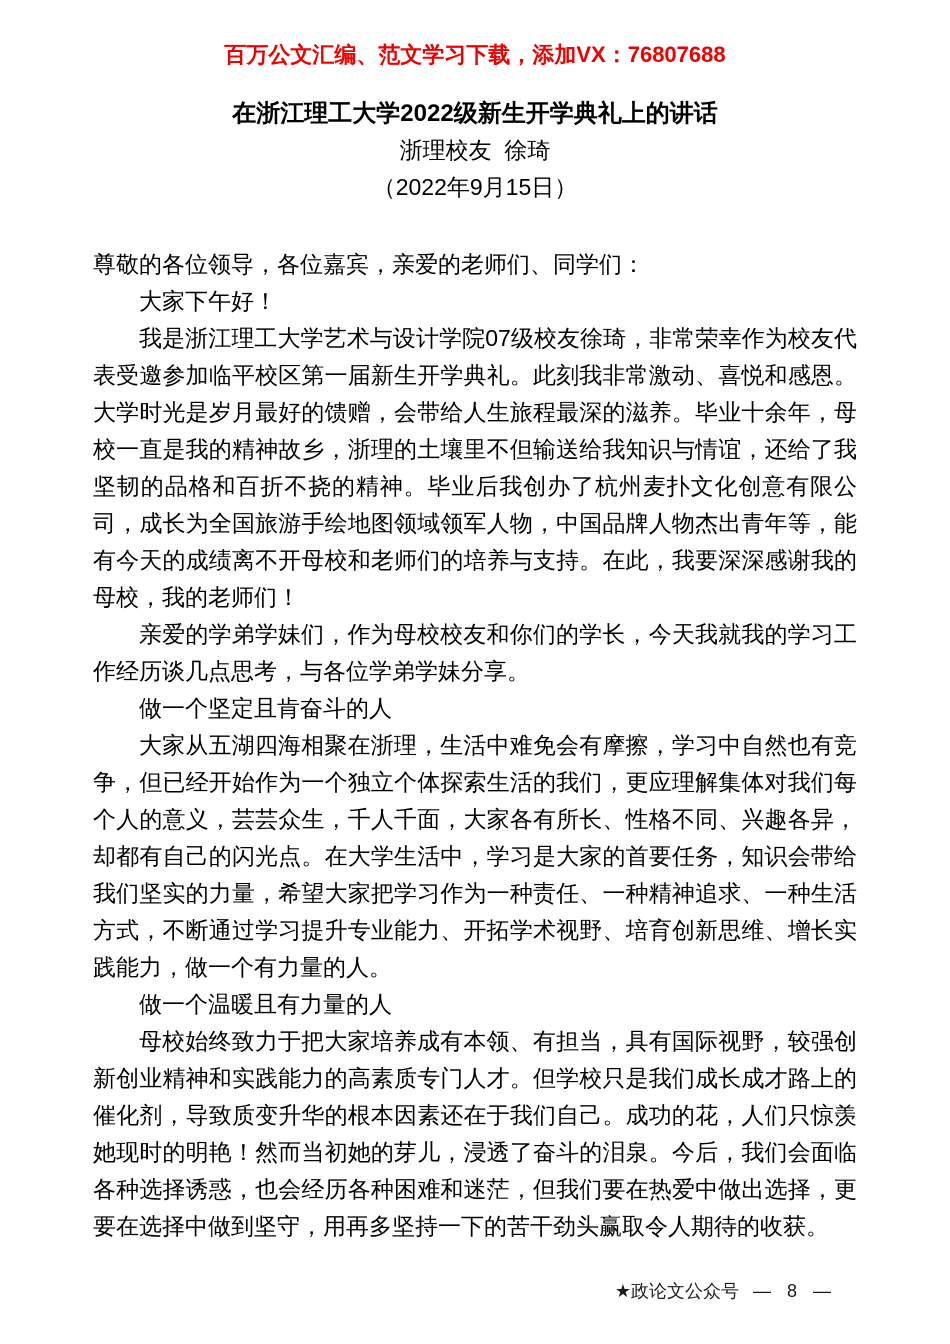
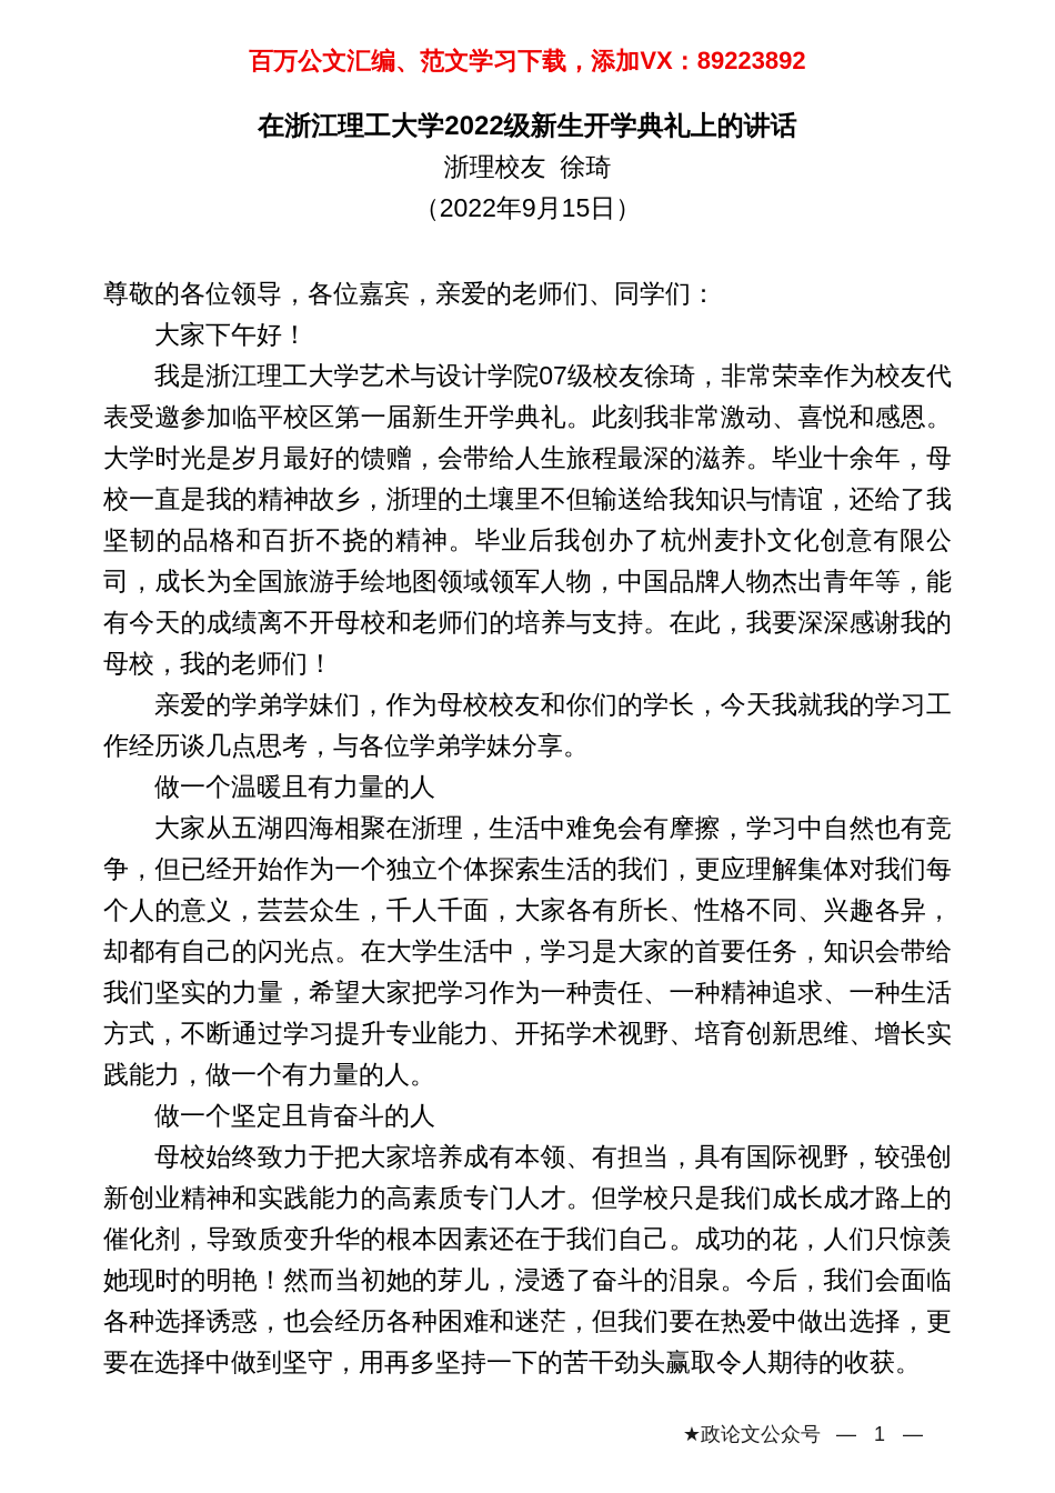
- 百万公文汇编、范文学习下载，添加VX：76807688
+ 百万公文汇编、范文学习下载，添加VX：89223892
  在浙江理工大学2022级新生开学典礼上的讲话
  浙理校友 徐琦
  （2022年9月15日）
  尊敬的各位领导，各位嘉宾，亲爱的老师们、同学们：
  大家下午好！
  我是浙江理工大学艺术与设计学院07级校友徐琦，非常荣幸作为校友代表受邀参加临平校区第一届新生开学典礼。此刻我非常激动、喜悦和感恩。大学时光是岁月最好的馈赠，会带给人生旅程最深的滋养。毕业十余年，母校一直是我的精神故乡，浙理的土壤里不但输送给我知识与情谊，还给了我坚韧的品格和百折不挠的精神。毕业后我创办了杭州麦扑文化创意有限公司，成长为全国旅游手绘地图领域领军人物，中国品牌人物杰出青年等，能有今天的成绩离不开母校和老师们的培养与支持。在此，我要深深感谢我的母校，我的老师们！
  亲爱的学弟学妹们，作为母校校友和你们的学长，今天我就我的学习工作经历谈几点思考，与各位学弟学妹分享。
- 做一个坚定且肯奋斗的人
+ 做一个温暖且有力量的人
  大家从五湖四海相聚在浙理，生活中难免会有摩擦，学习中自然也有竞争，但已经开始作为一个独立个体探索生活的我们，更应理解集体对我们每个人的意义，芸芸众生，千人千面，大家各有所长、性格不同、兴趣各异，却都有自己的闪光点。在大学生活中，学习是大家的首要任务，知识会带给我们坚实的力量，希望大家把学习作为一种责任、一种精神追求、一种生活方式，不断通过学习提升专业能力、开拓学术视野、培育创新思维、增长实践能力，做一个有力量的人。
- 做一个温暖且有力量的人
+ 做一个坚定且肯奋斗的人
  母校始终致力于把大家培养成有本领、有担当，具有国际视野，较强创新创业精神和实践能力的高素质专门人才。但学校只是我们成长成才路上的催化剂，导致质变升华的根本因素还在于我们自己。成功的花，人们只惊羡她现时的明艳！然而当初她的芽儿，浸透了奋斗的泪泉。今后，我们会面临各种选择诱惑，也会经历各种困难和迷茫，但我们要在热爱中做出选择，更要在选择中做到坚守，用再多坚持一下的苦干劲头赢取令人期待的收获。
- ★政论文公众号 — 8 —
+ ★政论文公众号 — 1 —
